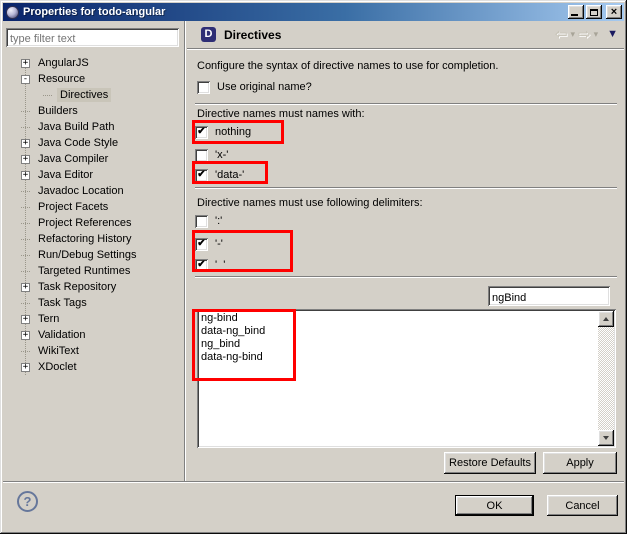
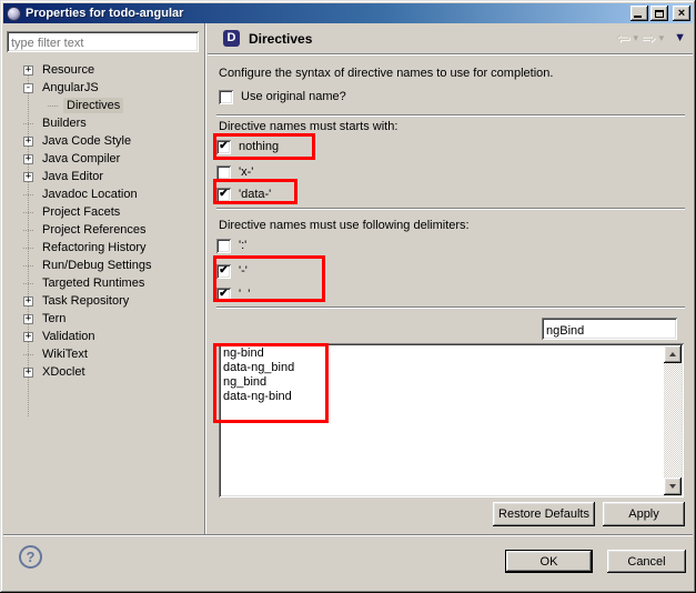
  Properties for todo-angular
  ×
  type filter text
  +
- AngularJS
+ Resource
  -
- Resource
+ AngularJS
  Directives
  Builders
- Java Build Path
  +
  Java Code Style
  +
  Java Compiler
  +
  Java Editor
  Javadoc Location
  Project Facets
  Project References
  Refactoring History
  Run/Debug Settings
  Targeted Runtimes
  +
  Task Repository
- Task Tags
  +
  Tern
  +
  Validation
  WikiText
  +
  XDoclet
  D
  Directives
  ⇦
  ▾
  ⇨
  ▾
  ▼
  Configure the syntax of directive names to use for completion.
  Use original name?
- Directive names must names with:
+ Directive names must starts with:
  nothing
  'x-'
  'data-'
  Directive names must use following delimiters:
  ':'
  '-'
  '_'
  ngBind
  ng-bind
  data-ng_bind
  ng_bind
  data-ng-bind
  Restore Defaults
  Apply
  ?
  OK
  Cancel
